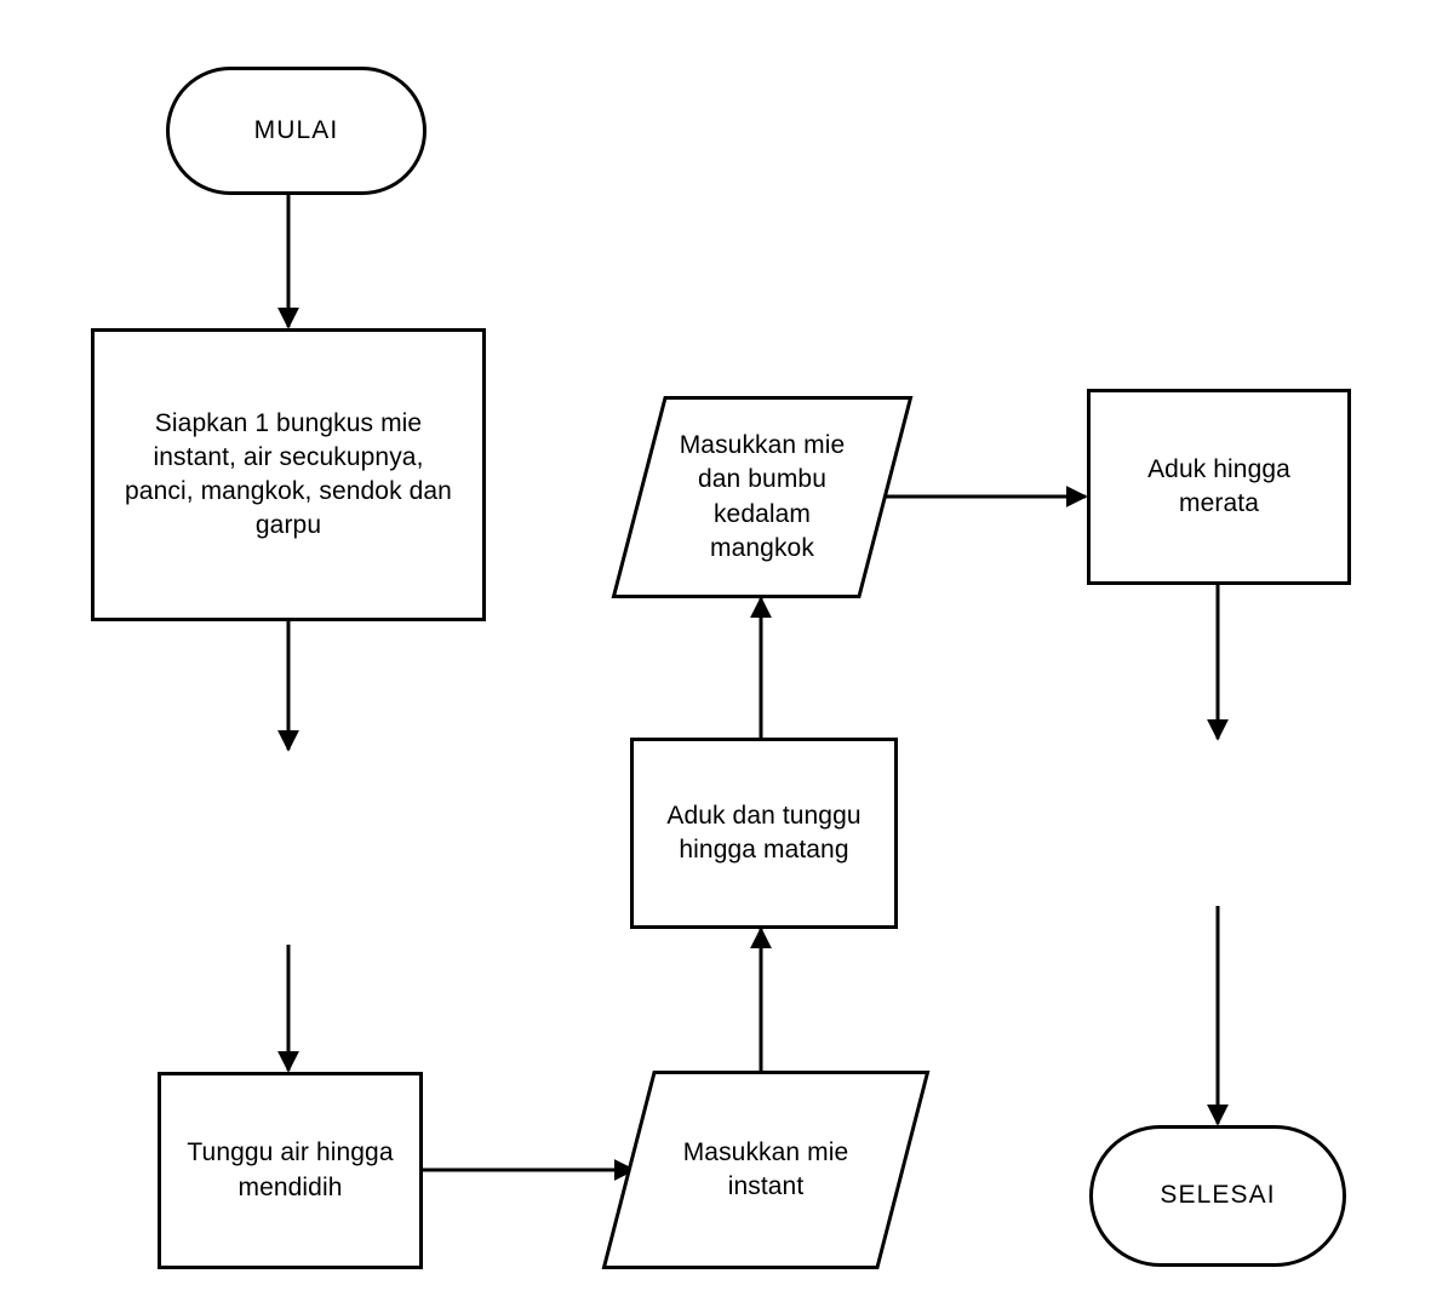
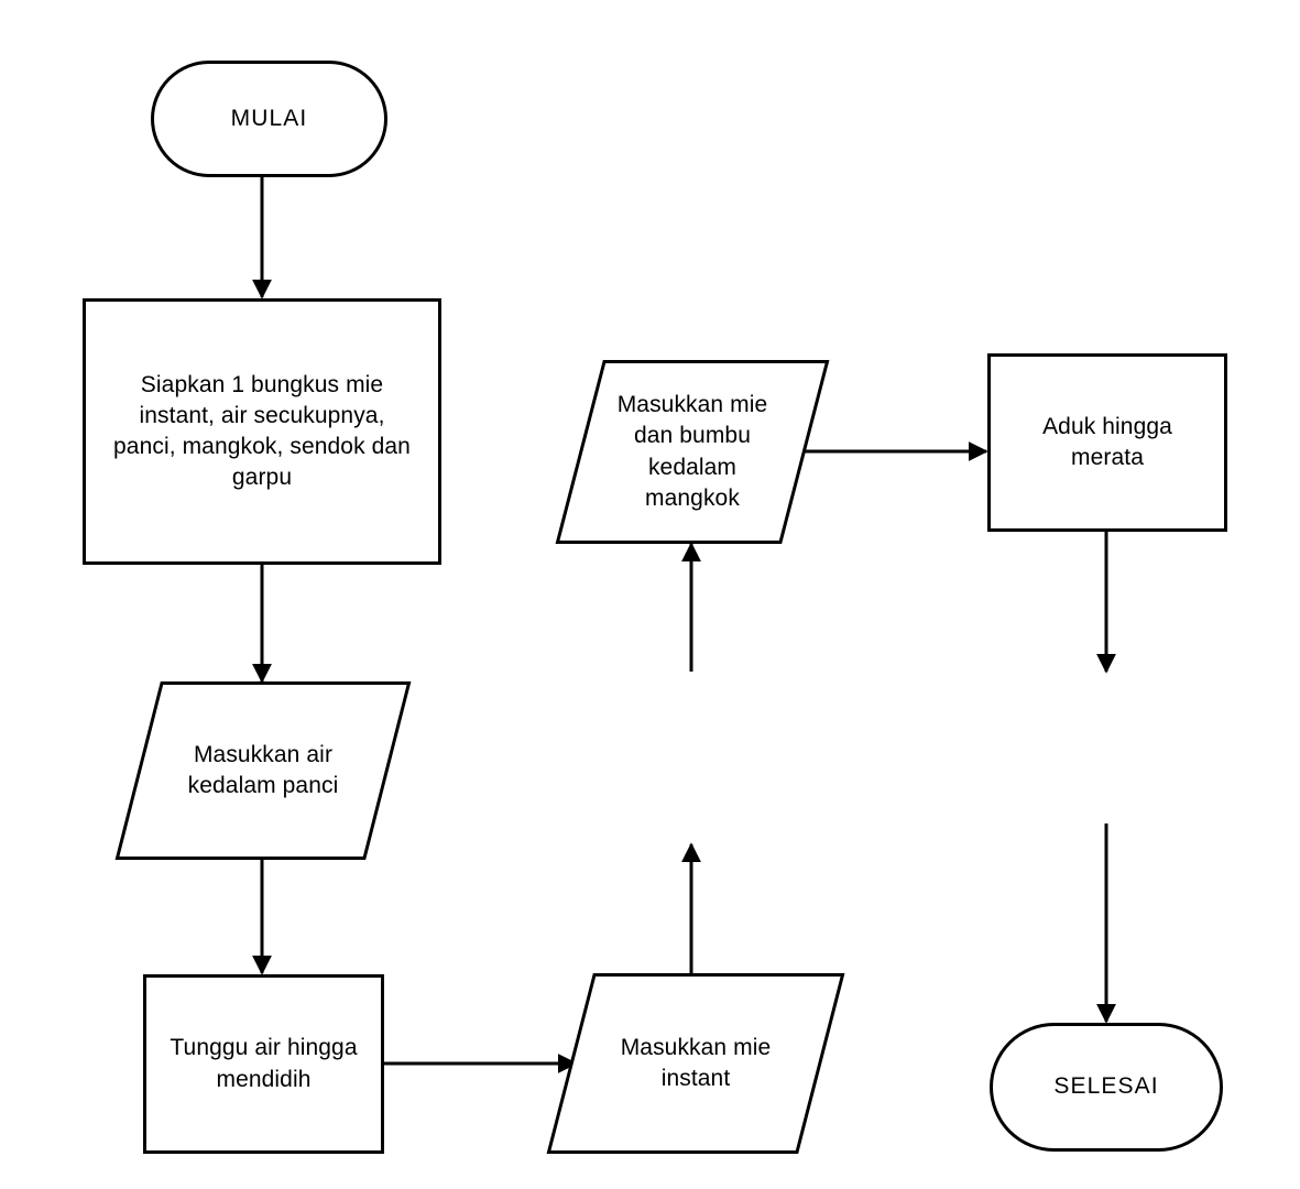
  MULAI
  Siapkan 1 bungkus mie
  instant, air secukupnya,
  panci, mangkok, sendok dan
  garpu
+ Masukkan air
+ kedalam panci
  Tunggu air hingga
  mendidih
  Masukkan mie
  instant
- Aduk dan tunggu
- hingga matang
  Masukkan mie
  dan bumbu
  kedalam
  mangkok
  Aduk hingga
  merata
  SELESAI
